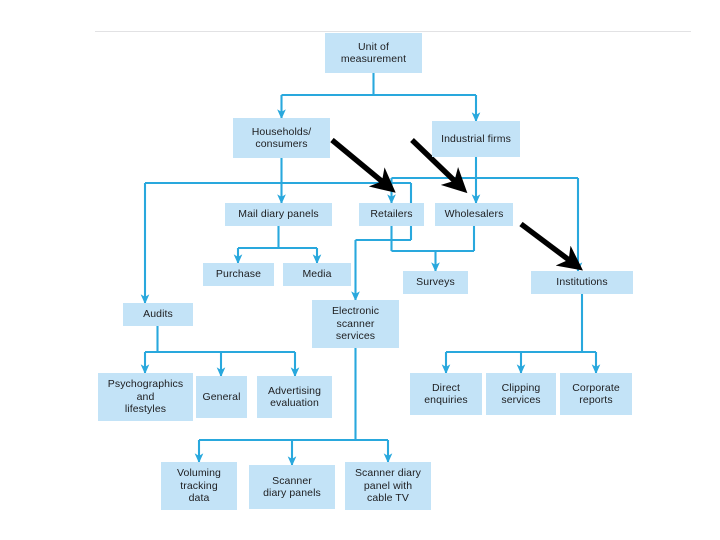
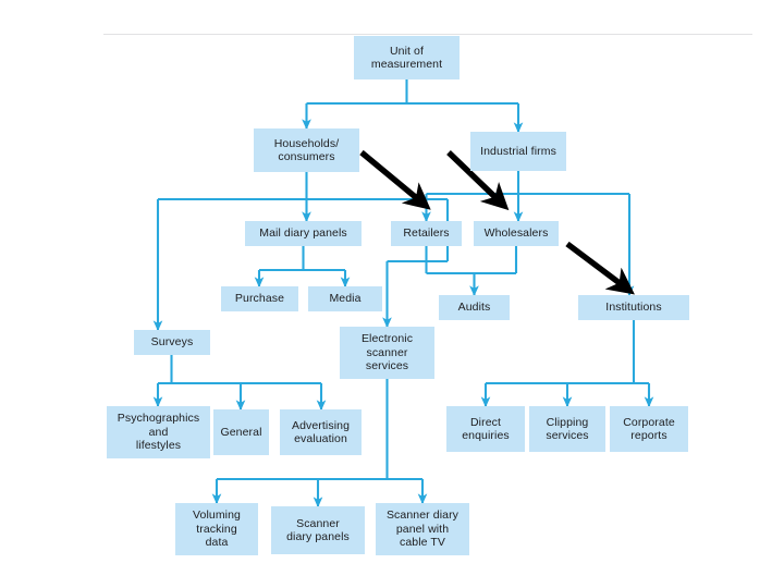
  Unit of
  measurement
  Households/
  consumers
  Industrial firms
  Mail diary panels
  Retailers
  Wholesalers
  Purchase
  Media
- Surveys
+ Audits
  Institutions
- Audits
+ Surveys
  Electronic
  scanner
  services
  Psychographics
  and
  lifestyles
  General
  Advertising
  evaluation
  Direct
  enquiries
  Clipping
  services
  Corporate
  reports
  Voluming
  tracking
  data
  Scanner
  diary panels
  Scanner diary
  panel with
  cable TV
